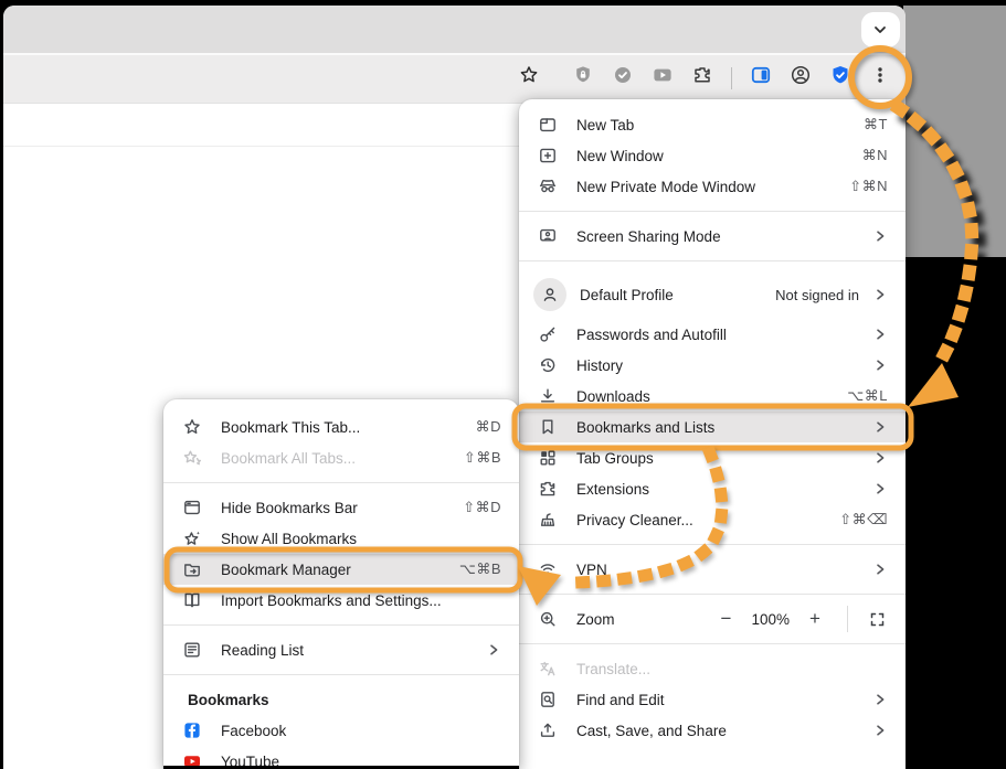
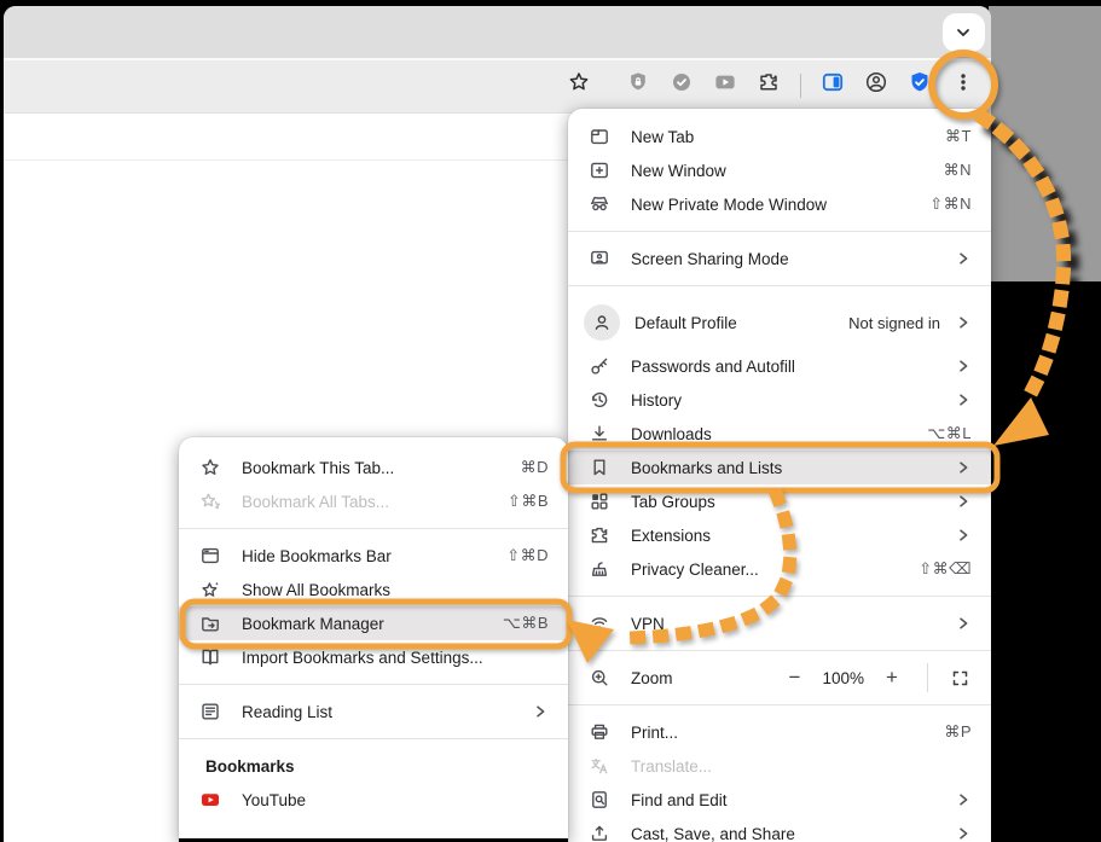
  New Tab
  ⌘T
  New Window
  ⌘N
  New Private Mode Window
  ⇧⌘N
  Screen Sharing Mode
  Default Profile
  Not signed in
  Passwords and Autofill
  History
  Downloads
  ⌥⌘L
  Bookmarks and Lists
  Tab Groups
  Extensions
  Privacy Cleaner...
  ⇧⌘⌫
  VPN
  Zoom
  −
  100%
  +
+ Print...
+ ⌘P
  Translate...
  Find and Edit
  Cast, Save, and Share
  Bookmark This Tab...
  ⌘D
  Bookmark All Tabs...
  ⇧⌘B
  Hide Bookmarks Bar
  ⇧⌘D
  Show All Bookmarks
  Bookmark Manager
  ⌥⌘B
  Import Bookmarks and Settings...
  Reading List
  Bookmarks
- Facebook
  YouTube
